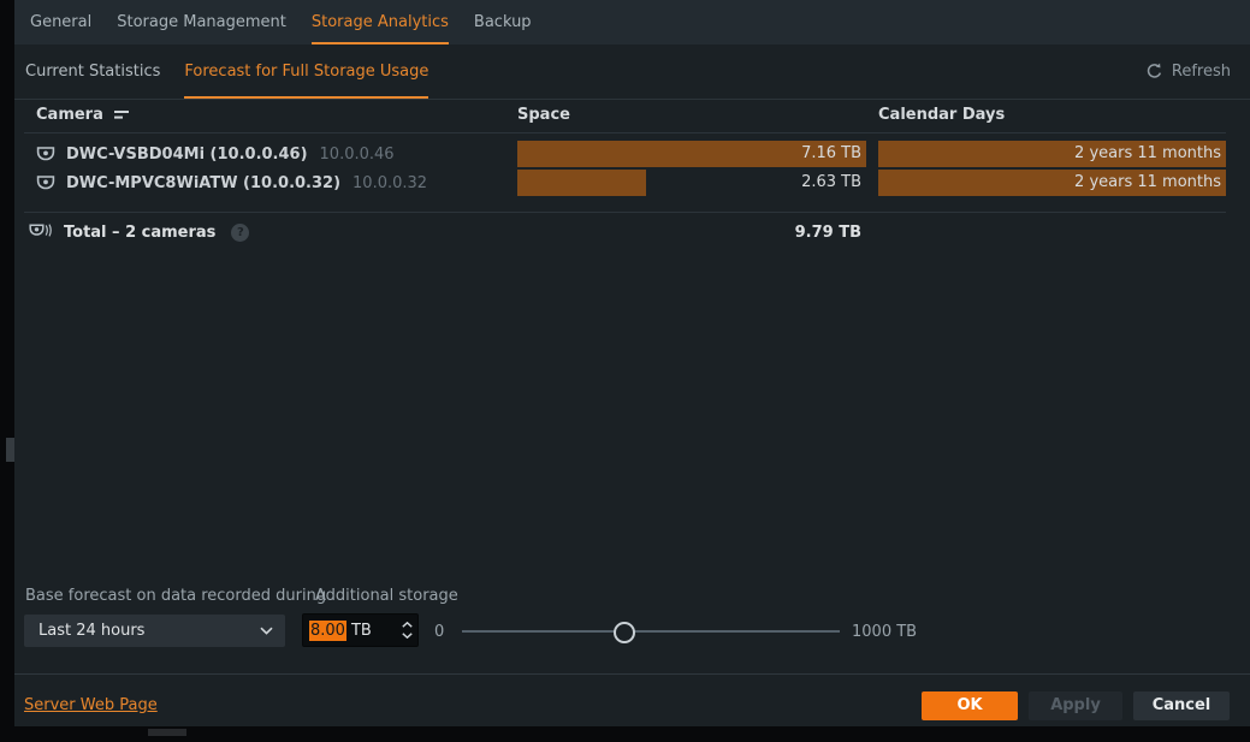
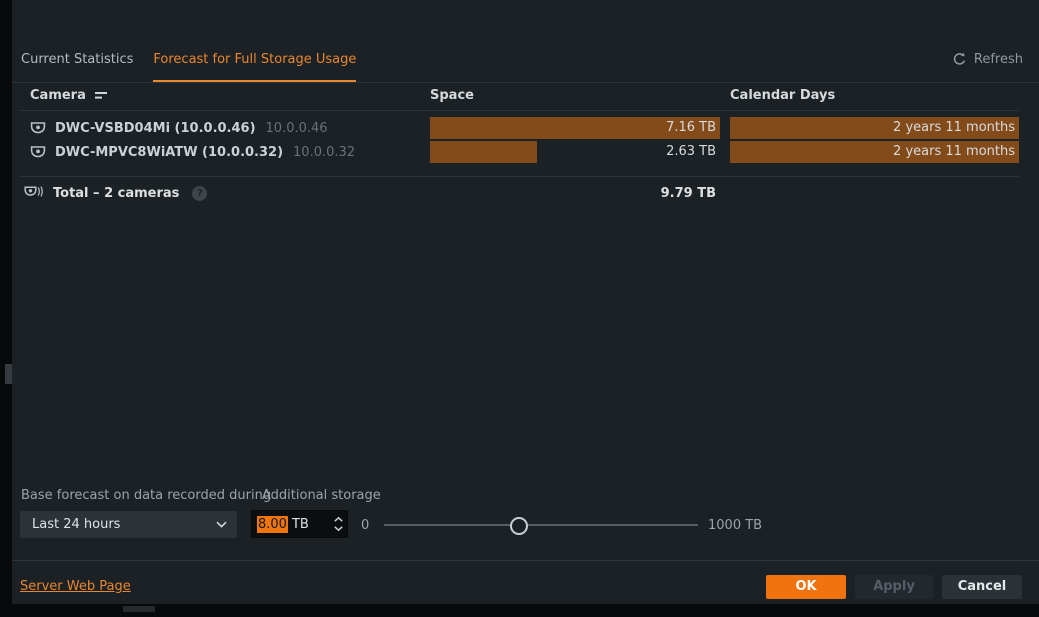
- General
- Storage Management
- Storage Analytics
- Backup
  Current Statistics
  Forecast for Full Storage Usage
  Refresh
  Camera
  Space
  Calendar Days
  DWC-VSBD04Mi (10.0.0.46)
  10.0.0.46
  7.16 TB
  2 years 11 months
  DWC-MPVC8WiATW (10.0.0.32)
  10.0.0.32
  2.63 TB
  2 years 11 months
  Total – 2 cameras
  ?
  9.79 TB
  Base forecast on data recorded during
  Additional storage
  Last 24 hours
  8.00
  TB
  0
  1000 TB
  Server Web Page
  OK
  Apply
  Cancel
